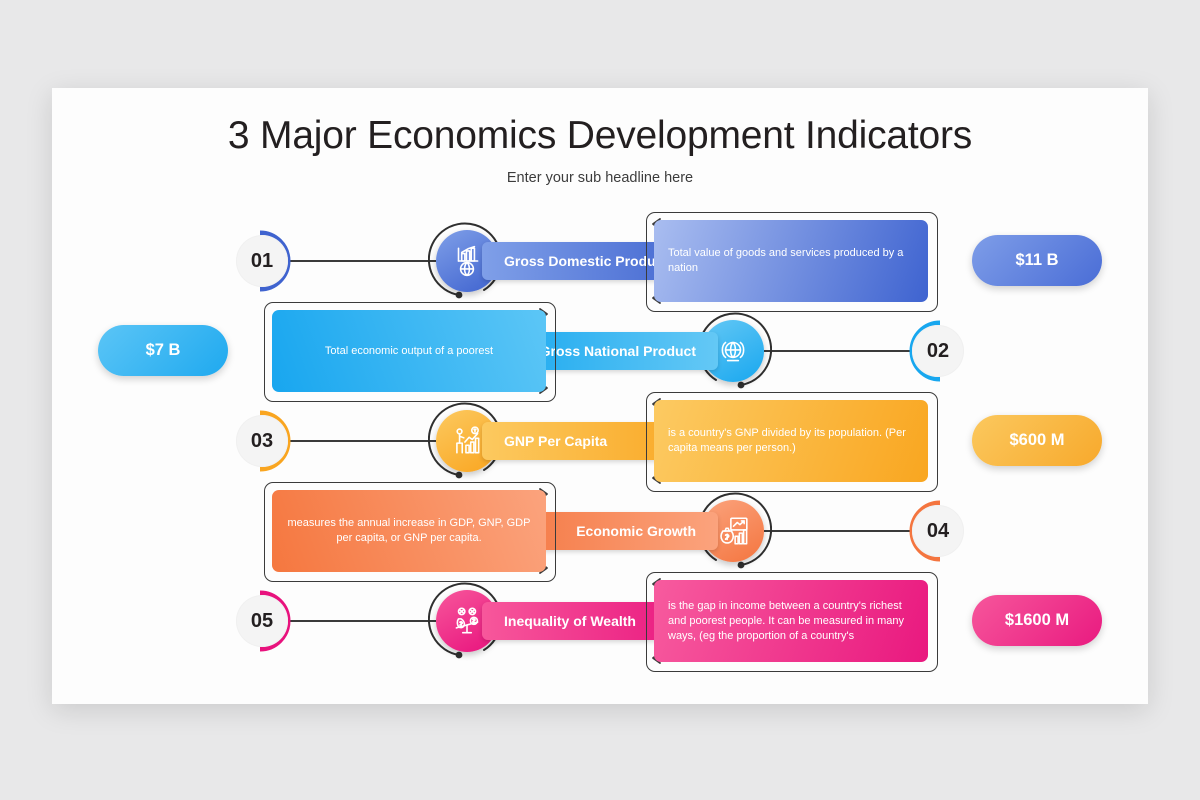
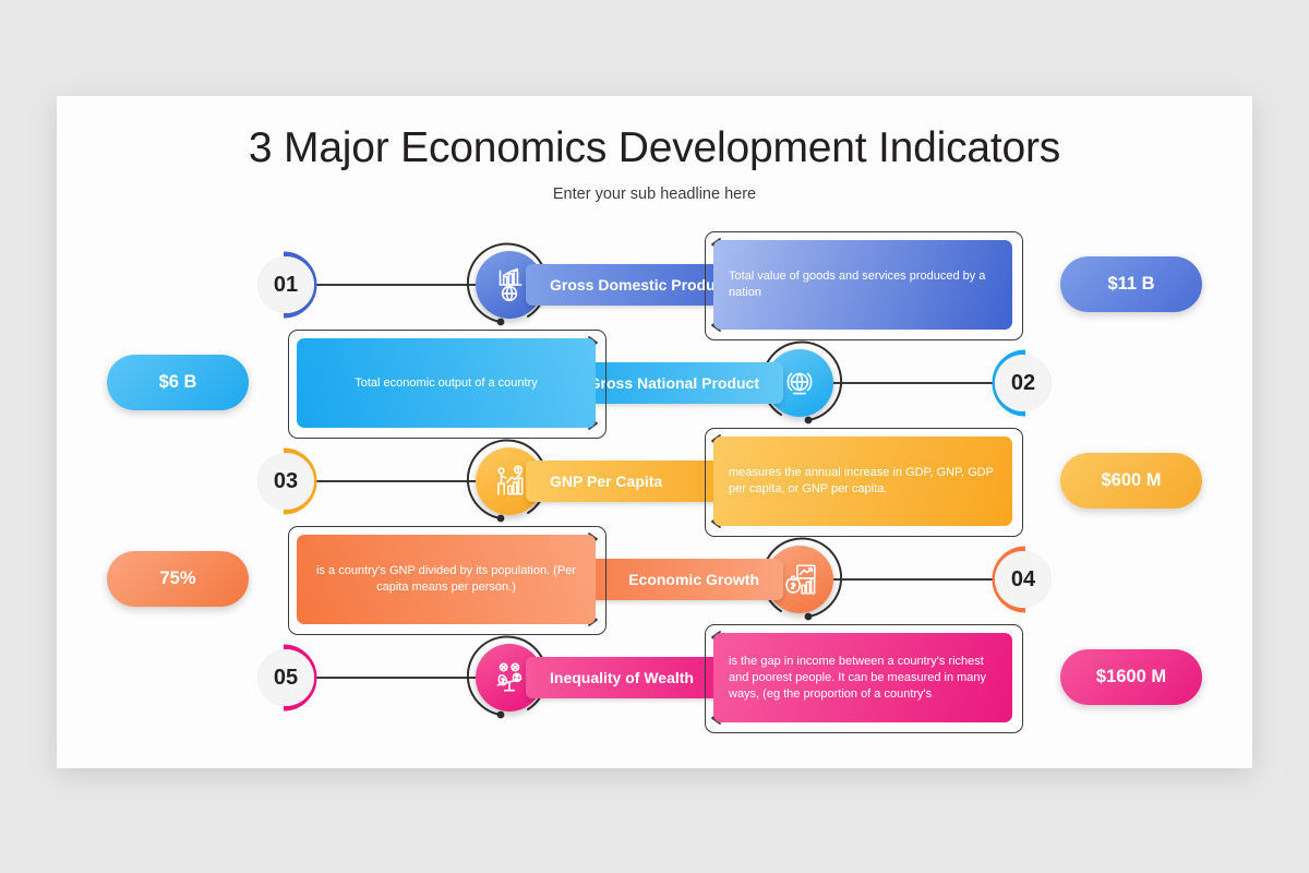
  3 Major Economics Development Indicators
  Enter your sub headline here
  01
  Gross Domestic Produ
  Total value of goods and services produced by a nation
  $11 B
  02
  ross National Product
- Total economic output of a poorest
+ Total economic output of a country
- $7 B
+ $6 B
  03
  GNP Per Capita
- is a country's GNP divided by its population. (Per capita means per person.)
+ measures the annual increase in GDP, GNP, GDP per capita, or GNP per capita.
  $600 M
  04
  Economic Growth
- measures the annual increase in GDP, GNP, GDP per capita, or GNP per capita.
+ is a country's GNP divided by its population. (Per capita means per person.)
+ 75%
  05
  Inequality of Wealth
  is the gap in income between a country's richest and poorest people. It can be measured in many ways, (eg the proportion of a country's
  $1600 M
